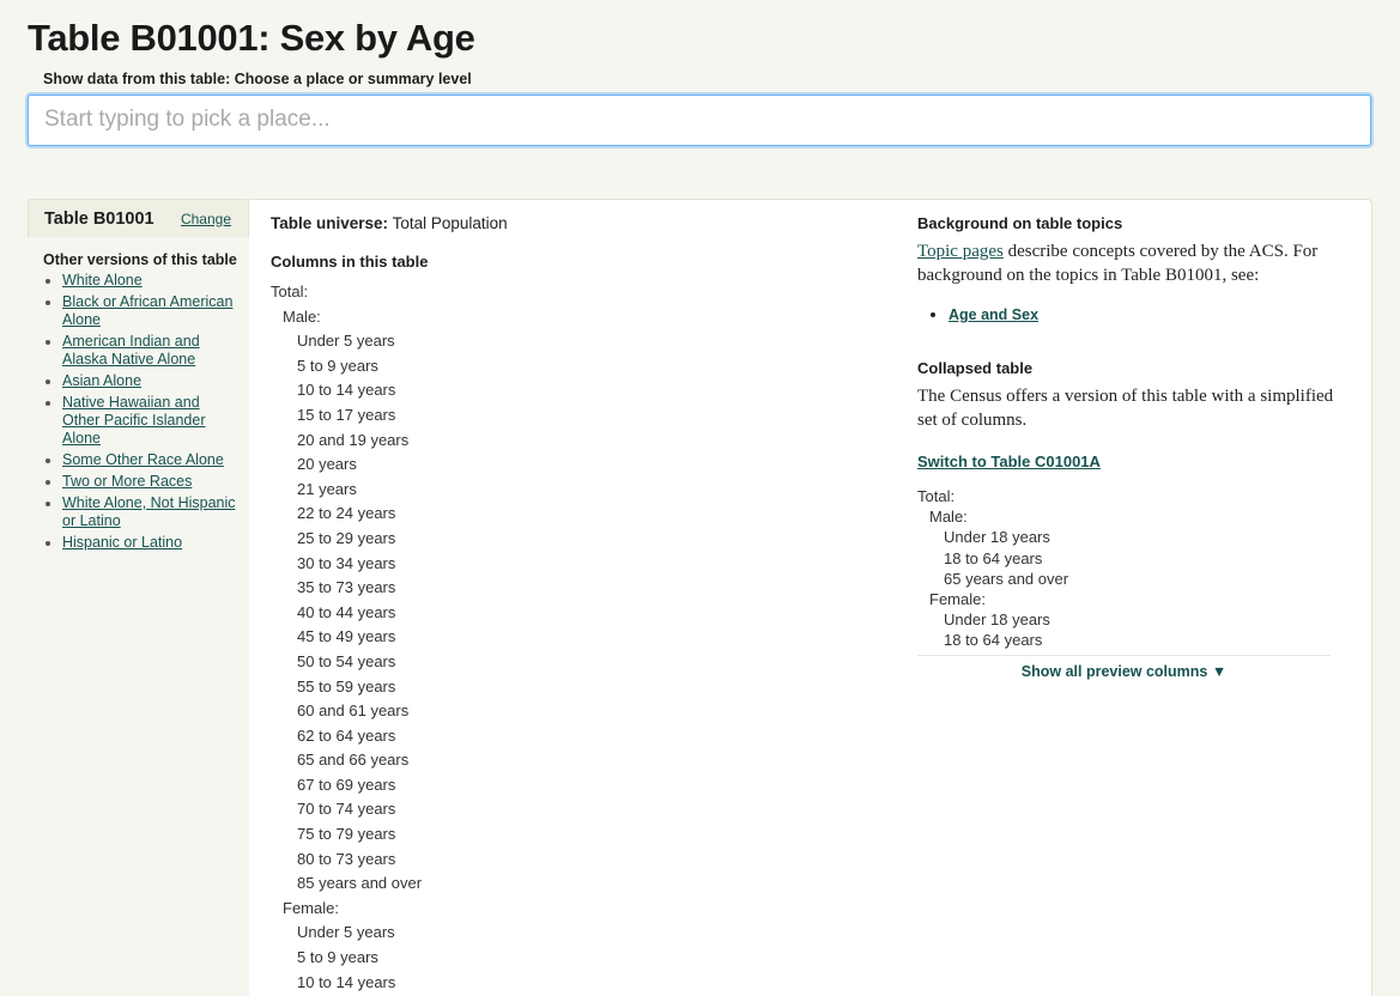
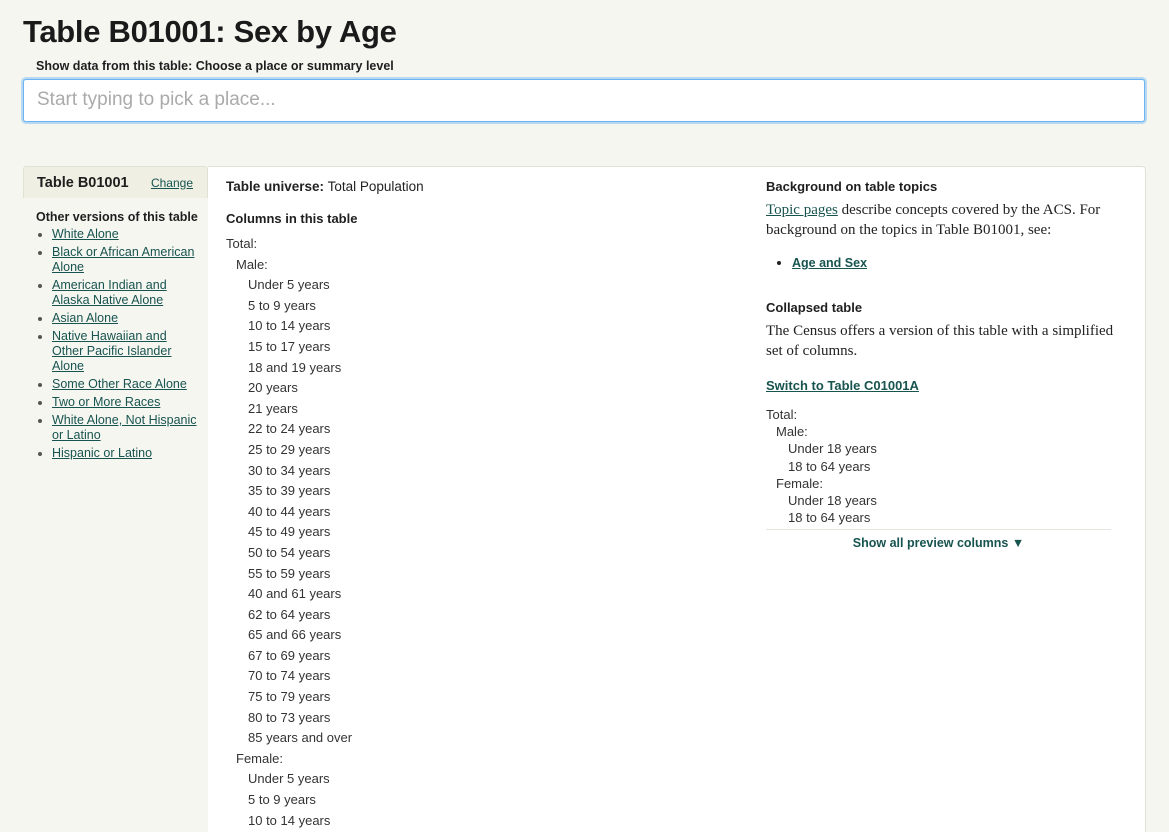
  Table B01001: Sex by Age
  Show data from this table: Choose a place or summary level
  Start typing to pick a place...
  Table B01001
  Change
  Other versions of this table
  White Alone
  Black or African American Alone
  American Indian and Alaska Native Alone
  Asian Alone
  Native Hawaiian and Other Pacific Islander Alone
  Some Other Race Alone
  Two or More Races
  White Alone, Not Hispanic or Latino
  Hispanic or Latino
  Table universe: Total Population
  Columns in this table
  Total:
  Male:
  Under 5 years
  5 to 9 years
  10 to 14 years
  15 to 17 years
- 20 and 19 years
+ 18 and 19 years
  20 years
  21 years
  22 to 24 years
  25 to 29 years
  30 to 34 years
- 35 to 73 years
+ 35 to 39 years
  40 to 44 years
  45 to 49 years
  50 to 54 years
  55 to 59 years
- 60 and 61 years
+ 40 and 61 years
  62 to 64 years
  65 and 66 years
  67 to 69 years
  70 to 74 years
  75 to 79 years
  80 to 73 years
  85 years and over
  Female:
  Under 5 years
  5 to 9 years
  10 to 14 years
  Background on table topics
  Topic pages describe concepts covered by the ACS. For background on the topics in Table B01001, see:
  Age and Sex
  Collapsed table
  The Census offers a version of this table with a simplified set of columns.
  Switch to Table C01001A
  Total:
  Male:
  Under 18 years
  18 to 64 years
- 65 years and over
  Female:
  Under 18 years
  18 to 64 years
  Show all preview columns ▼
